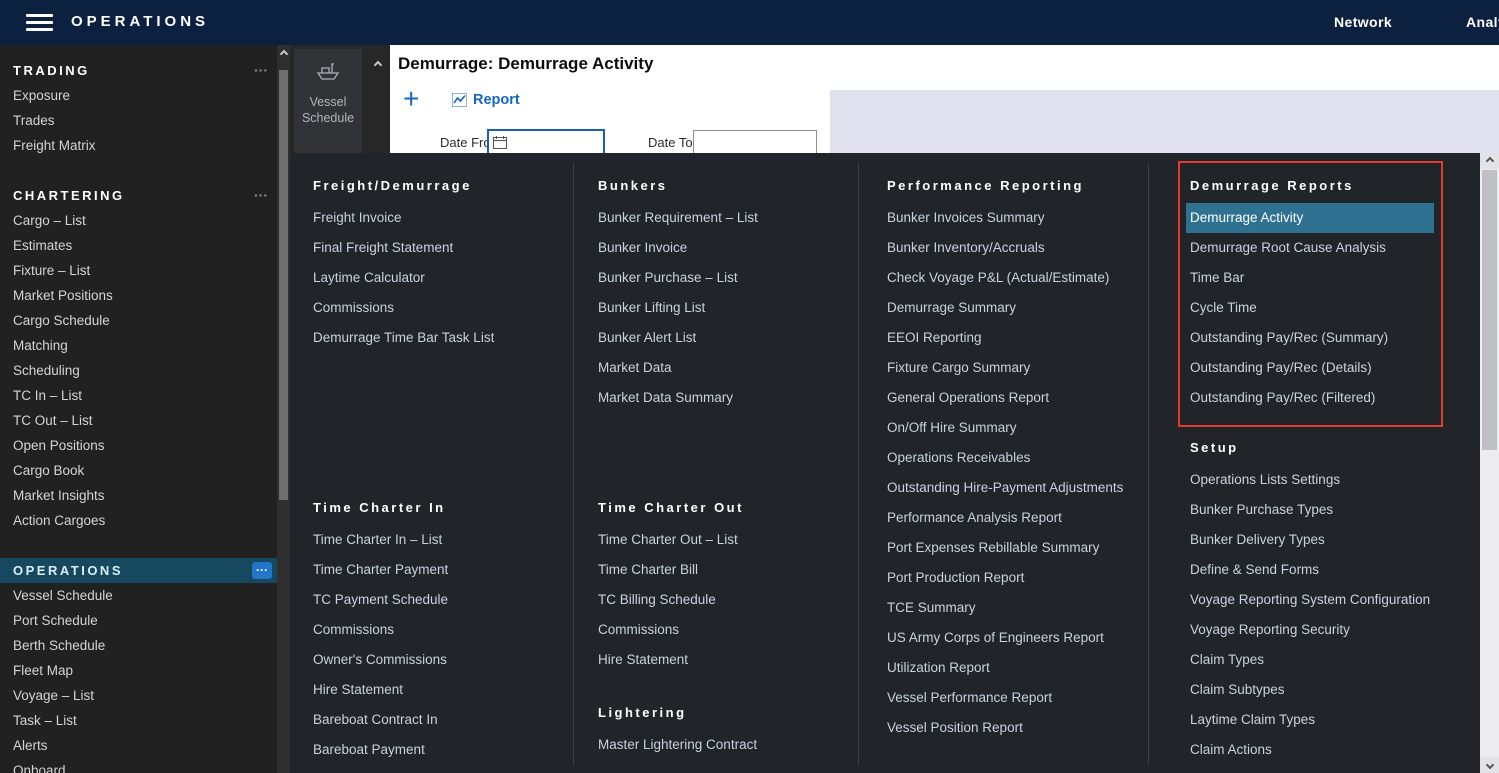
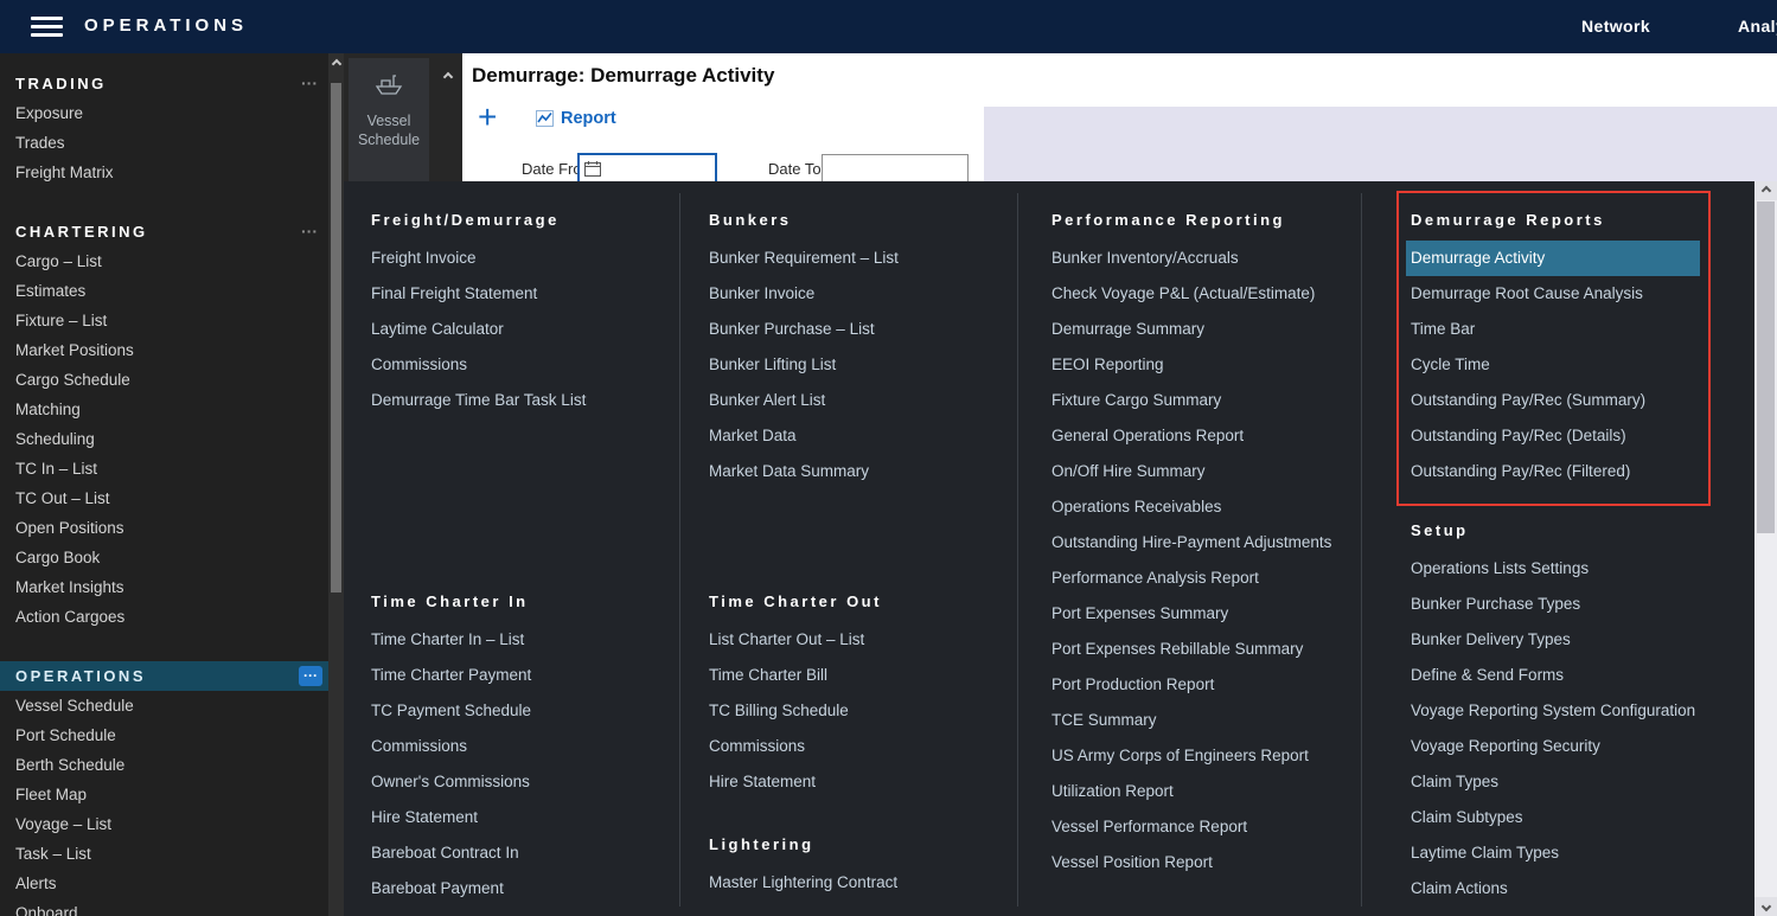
  OPERATIONS
  Network
  TRADING
  ···
  Exposure
  Trades
  Freight Matrix
  CHARTERING
  ···
  Cargo – List
  Estimates
  Fixture – List
  Market Positions
  Cargo Schedule
  Matching
  Scheduling
  TC In – List
  TC Out – List
  Open Positions
  Cargo Book
  Market Insights
  Action Cargoes
  OPERATIONS
  ···
  Vessel Schedule
  Port Schedule
  Berth Schedule
  Fleet Map
  Voyage – List
  Task – List
  Alerts
  Onboard
  Vessel Schedule
  Demurrage: Demurrage Activity
  +
  Report
  Date Fr
  Date To
  Freight/Demurrage
  Freight Invoice
  Final Freight Statement
  Laytime Calculator
  Commissions
  Demurrage Time Bar Task List
  Time Charter In
  Time Charter In – List
  Time Charter Payment
  TC Payment Schedule
  Commissions
  Owner's Commissions
  Hire Statement
  Bareboat Contract In
  Bareboat Payment
  Bunkers
  Bunker Requirement – List
  Bunker Invoice
  Bunker Purchase – List
  Bunker Lifting List
  Bunker Alert List
  Market Data
  Market Data Summary
  Time Charter Out
- Time Charter Out – List
+ List Charter Out – List
  Time Charter Bill
  TC Billing Schedule
  Commissions
  Hire Statement
  Lightering
  Master Lightering Contract
  Performance Reporting
- Bunker Invoices Summary
  Bunker Inventory/Accruals
  Check Voyage P&L (Actual/Estimate)
  Demurrage Summary
  EEOI Reporting
  Fixture Cargo Summary
  General Operations Report
  On/Off Hire Summary
  Operations Receivables
  Outstanding Hire-Payment Adjustments
  Performance Analysis Report
+ Port Expenses Summary
  Port Expenses Rebillable Summary
  Port Production Report
  TCE Summary
  US Army Corps of Engineers Report
  Utilization Report
  Vessel Performance Report
  Vessel Position Report
  Demurrage Reports
  Demurrage Activity
  Demurrage Root Cause Analysis
  Time Bar
  Cycle Time
  Outstanding Pay/Rec (Summary)
  Outstanding Pay/Rec (Details)
  Outstanding Pay/Rec (Filtered)
  Setup
  Operations Lists Settings
  Bunker Purchase Types
  Bunker Delivery Types
  Define & Send Forms
  Voyage Reporting System Configuration
  Voyage Reporting Security
  Claim Types
  Claim Subtypes
  Laytime Claim Types
  Claim Actions
